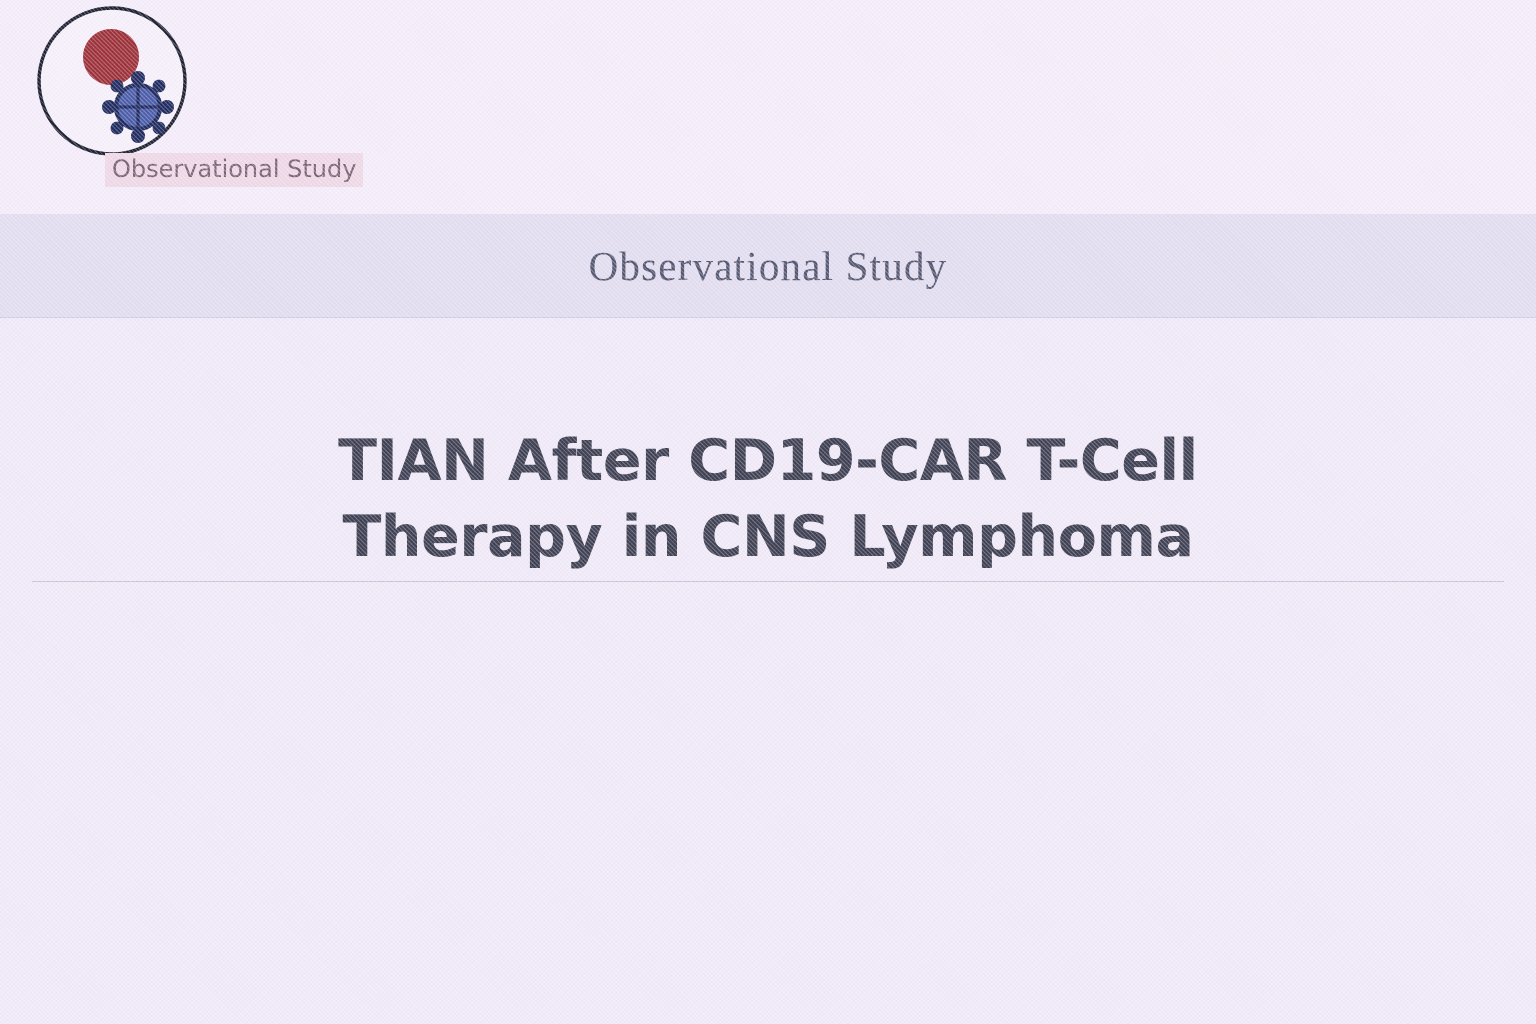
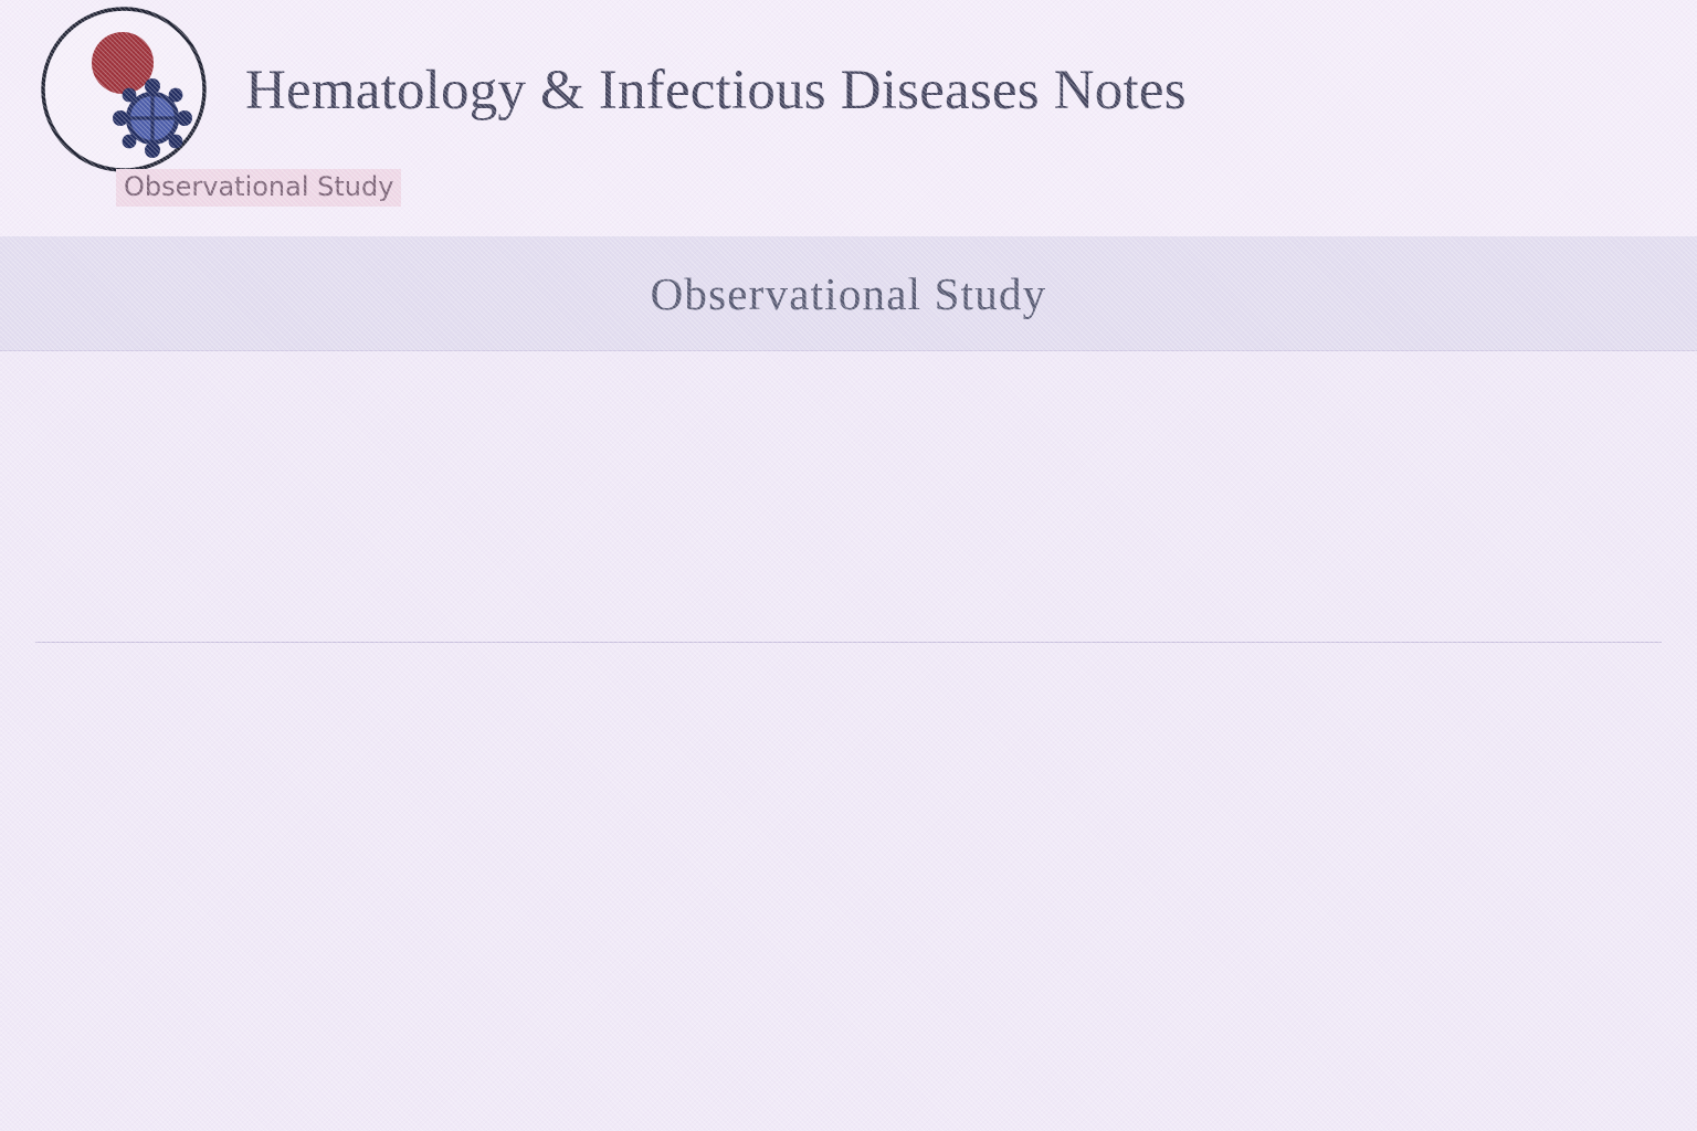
+ Hematology & Infectious Diseases Notes
  Observational Study
  Observational Study
- TIAN After CD19-CAR T-Cell
- Therapy in CNS Lymphoma
